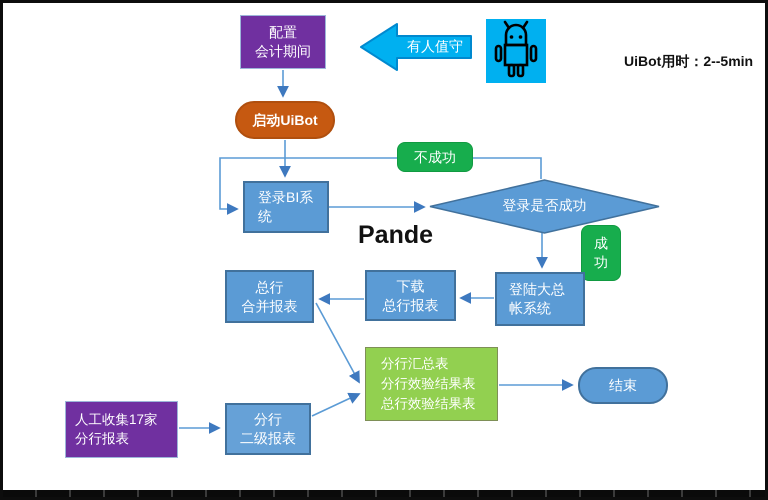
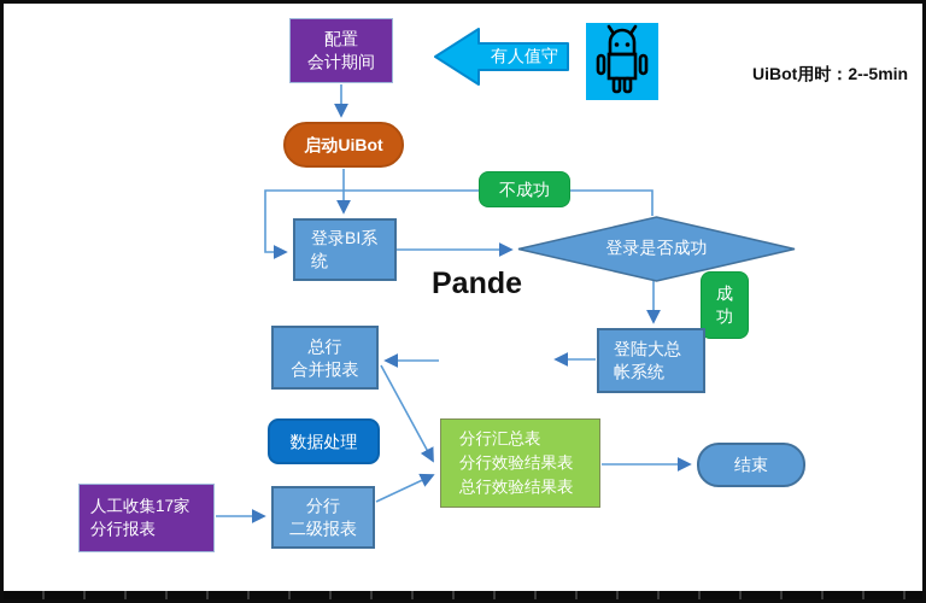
  配置
  会计期间
  有人值守
  UiBot用时：2--5min
  启动UiBot
  不成功
  登录BI系
  统
  登录是否成功
  Pande
  成
  功
  登陆大总
  帐系统
- 下载
- 总行报表
  总行
  合并报表
+ 数据处理
  分行汇总表
  分行效验结果表
  总行效验结果表
  结束
  分行
  二级报表
  人工收集17家
  分行报表
